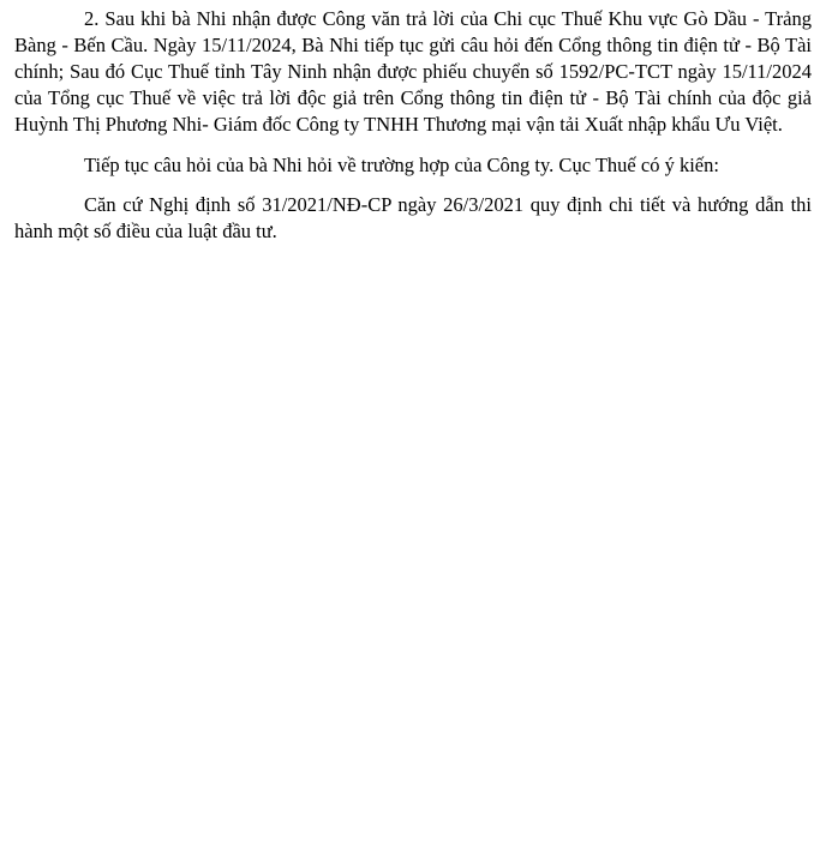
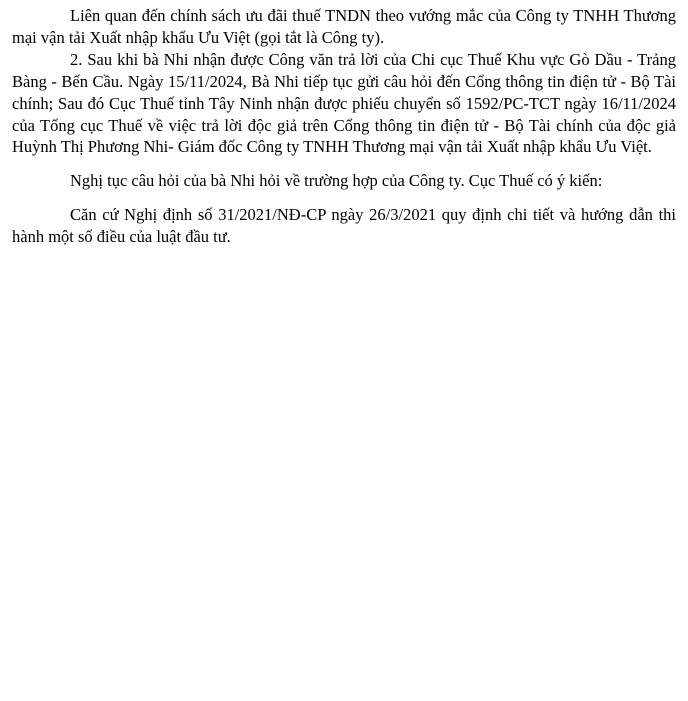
+ Liên quan đến chính sách ưu đãi thuế TNDN theo vướng mắc của Công ty TNHH Thương mại vận tải Xuất nhập khẩu Ưu Việt (gọi tắt là Công ty).
- 2. Sau khi bà Nhi nhận được Công văn trả lời của Chi cục Thuế Khu vực Gò Dầu - Trảng Bàng - Bến Cầu. Ngày 15/11/2024, Bà Nhi tiếp tục gửi câu hỏi đến Cổng thông tin điện tử - Bộ Tài chính; Sau đó Cục Thuế tỉnh Tây Ninh nhận được phiếu chuyển số 1592/PC-TCT ngày 15/11/2024 của Tổng cục Thuế về việc trả lời độc giả trên Cổng thông tin điện tử - Bộ Tài chính của độc giả Huỳnh Thị Phương Nhi- Giám đốc Công ty TNHH Thương mại vận tải Xuất nhập khẩu Ưu Việt.
+ 2. Sau khi bà Nhi nhận được Công văn trả lời của Chi cục Thuế Khu vực Gò Dầu - Trảng Bàng - Bến Cầu. Ngày 15/11/2024, Bà Nhi tiếp tục gửi câu hỏi đến Cổng thông tin điện tử - Bộ Tài chính; Sau đó Cục Thuế tỉnh Tây Ninh nhận được phiếu chuyển số 1592/PC-TCT ngày 16/11/2024 của Tổng cục Thuế về việc trả lời độc giả trên Cổng thông tin điện tử - Bộ Tài chính của độc giả Huỳnh Thị Phương Nhi- Giám đốc Công ty TNHH Thương mại vận tải Xuất nhập khẩu Ưu Việt.
- Tiếp tục câu hỏi của bà Nhi hỏi về trường hợp của Công ty. Cục Thuế có ý kiến:
+ Nghị tục câu hỏi của bà Nhi hỏi về trường hợp của Công ty. Cục Thuế có ý kiến:
  Căn cứ Nghị định số 31/2021/NĐ-CP ngày 26/3/2021 quy định chi tiết và hướng dẫn thi hành một số điều của luật đầu tư.
